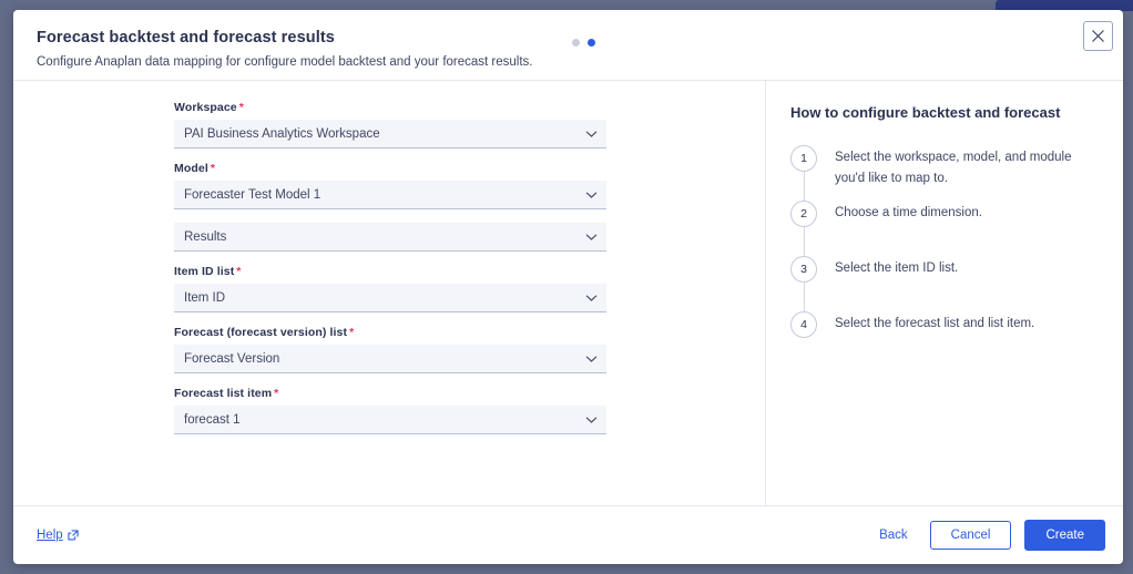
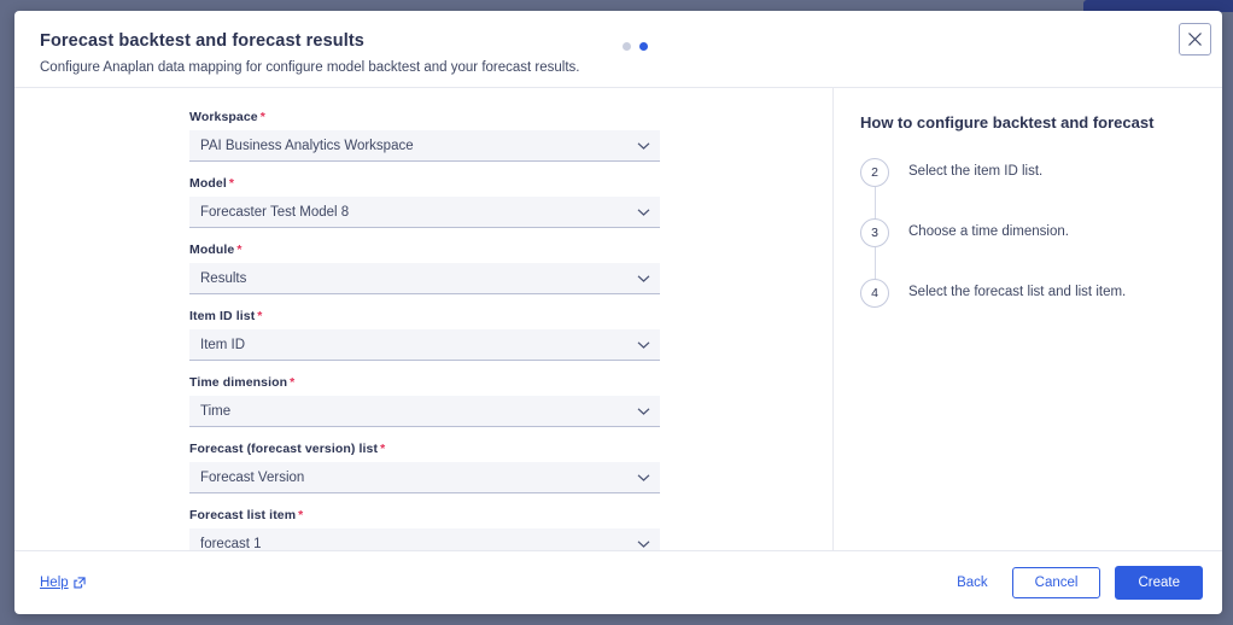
  Forecast backtest and forecast results
  Configure Anaplan data mapping for configure model backtest and your forecast results.
  Workspace *
  PAI Business Analytics Workspace
  Model *
- Forecaster Test Model 1
+ Forecaster Test Model 8
+ Module *
  Results
  Item ID list *
  Item ID
+ Time dimension *
+ Time
  Forecast (forecast version) list *
  Forecast Version
  Forecast list item *
  forecast 1
  How to configure backtest and forecast
- 1
- Select the workspace, model, and module you'd like to map to.
  2
- Choose a time dimension.
+ Select the item ID list.
  3
- Select the item ID list.
+ Choose a time dimension.
  4
  Select the forecast list and list item.
  Help
  Back
  Cancel
  Create
